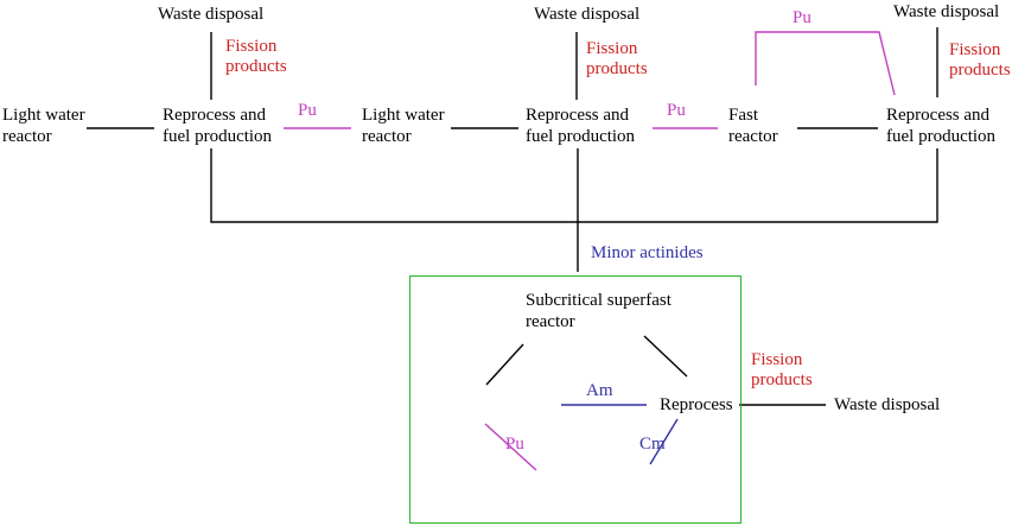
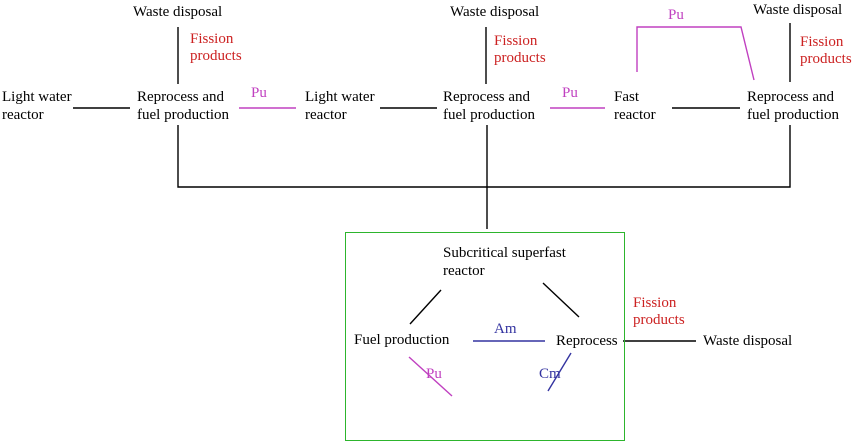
  Waste disposal
  Fission
  products
  Waste disposal
  Fission
  products
  Waste disposal
  Fission
  products
  Pu
  Light water
  reactor
  Reprocess and
  fuel production
  Pu
  Light water
  reactor
  Reprocess and
  fuel production
  Pu
  Fast
  reactor
  Reprocess and
  fuel production
- Minor actinides
  Subcritical superfast
  reactor
+ Fuel production
  Reprocess
  Am
  Cm
  Pu
  Fission
  products
  Waste disposal
